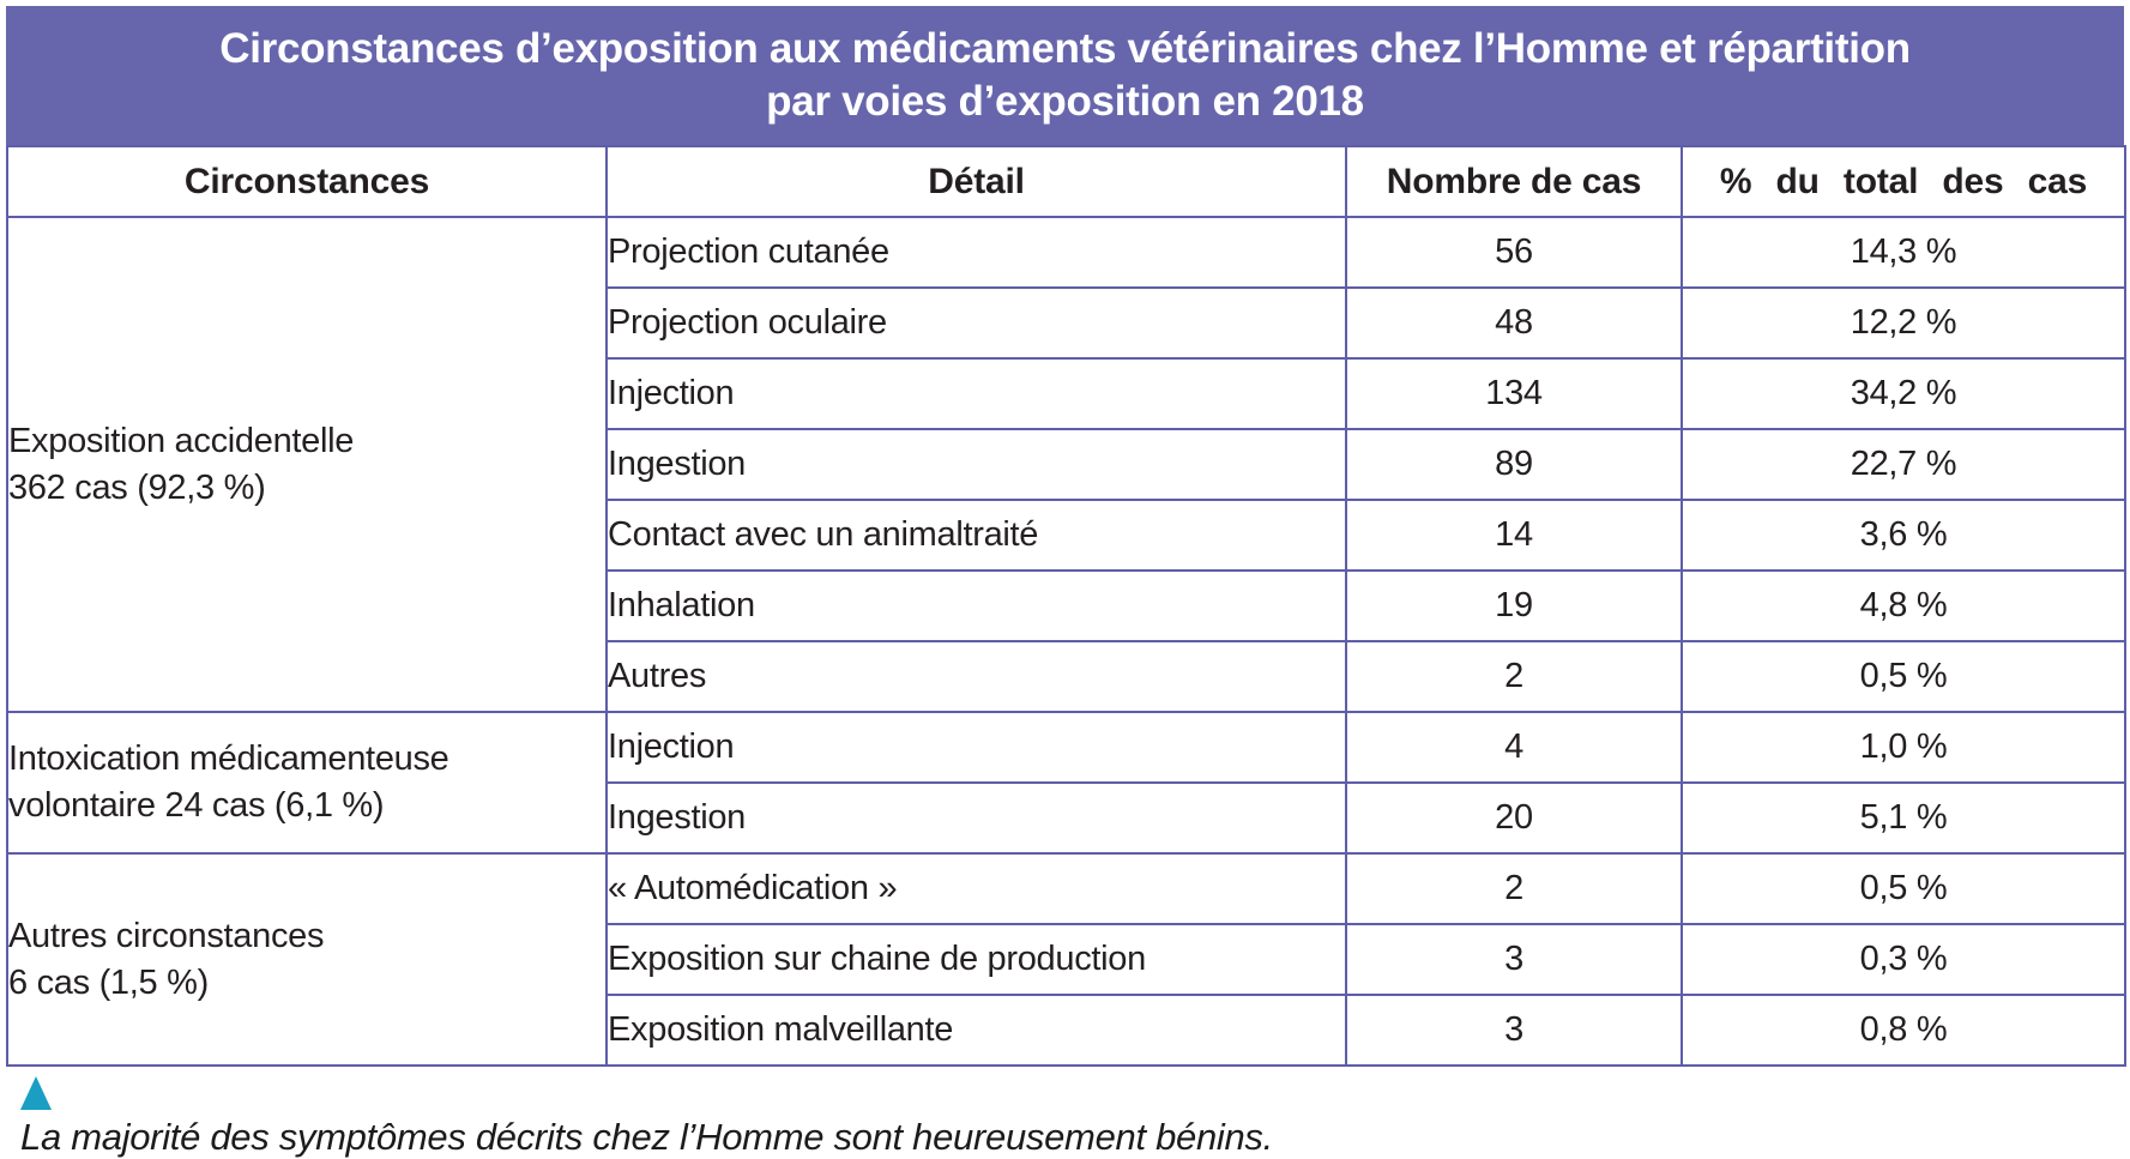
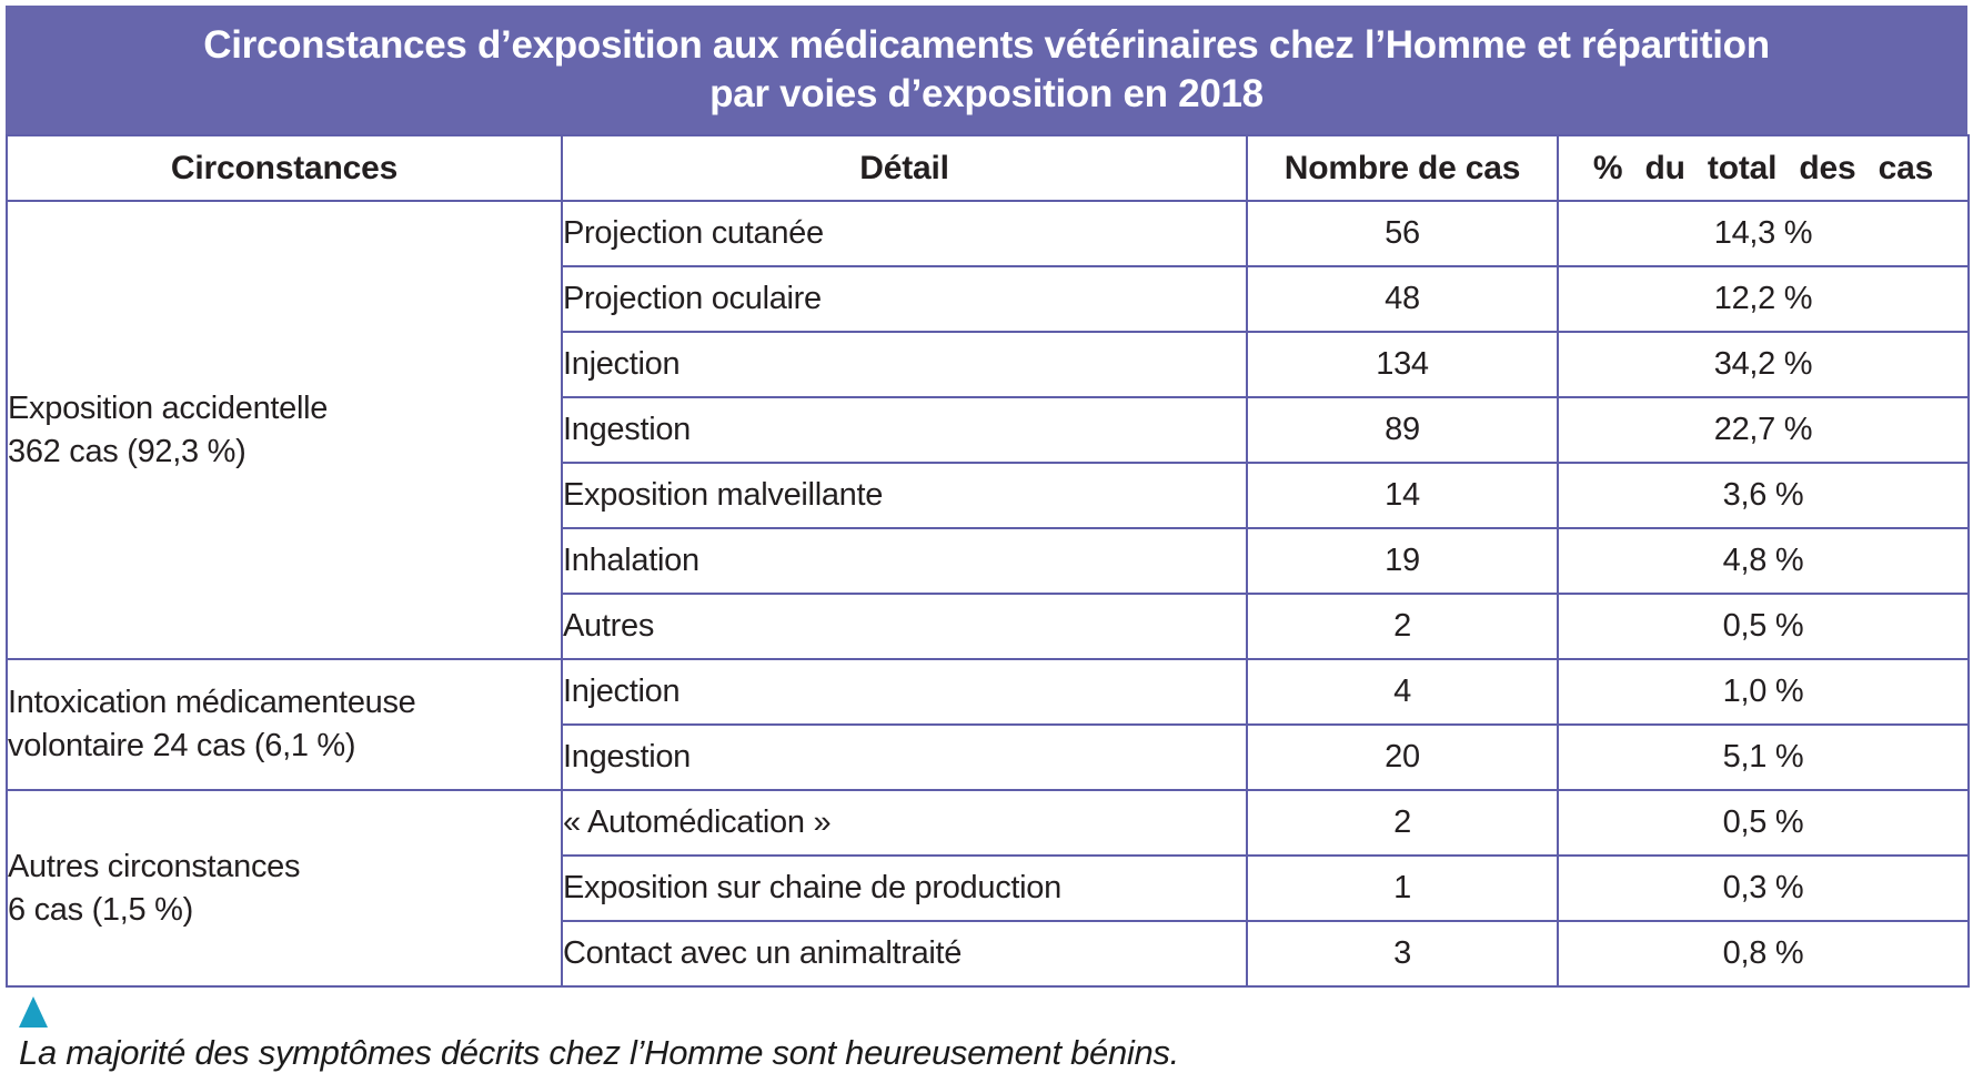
  Circonstances d’exposition aux médicaments vétérinaires chez l’Homme et répartition
  par voies d’exposition en 2018
  Circonstances	Détail	Nombre de cas	% du total des cas
  Exposition accidentelle 362 cas (92,3 %)	Projection cutanée	56	14,3 %
  Projection oculaire	48	12,2 %
  Injection	134	34,2 %
  Ingestion	89	22,7 %
- Contact avec un animaltraité	14	3,6 %
+ Exposition malveillante	14	3,6 %
  Inhalation	19	4,8 %
  Autres	2	0,5 %
  Intoxication médicamenteuse volontaire 24 cas (6,1 %)	Injection	4	1,0 %
  Ingestion	20	5,1 %
  Autres circonstances 6 cas (1,5 %)	« Automédication »	2	0,5 %
- Exposition sur chaine de production	3	0,3 %
+ Exposition sur chaine de production	1	0,3 %
- Exposition malveillante	3	0,8 %
+ Contact avec un animaltraité	3	0,8 %
  La majorité des symptômes décrits chez l’Homme sont heureusement bénins.
